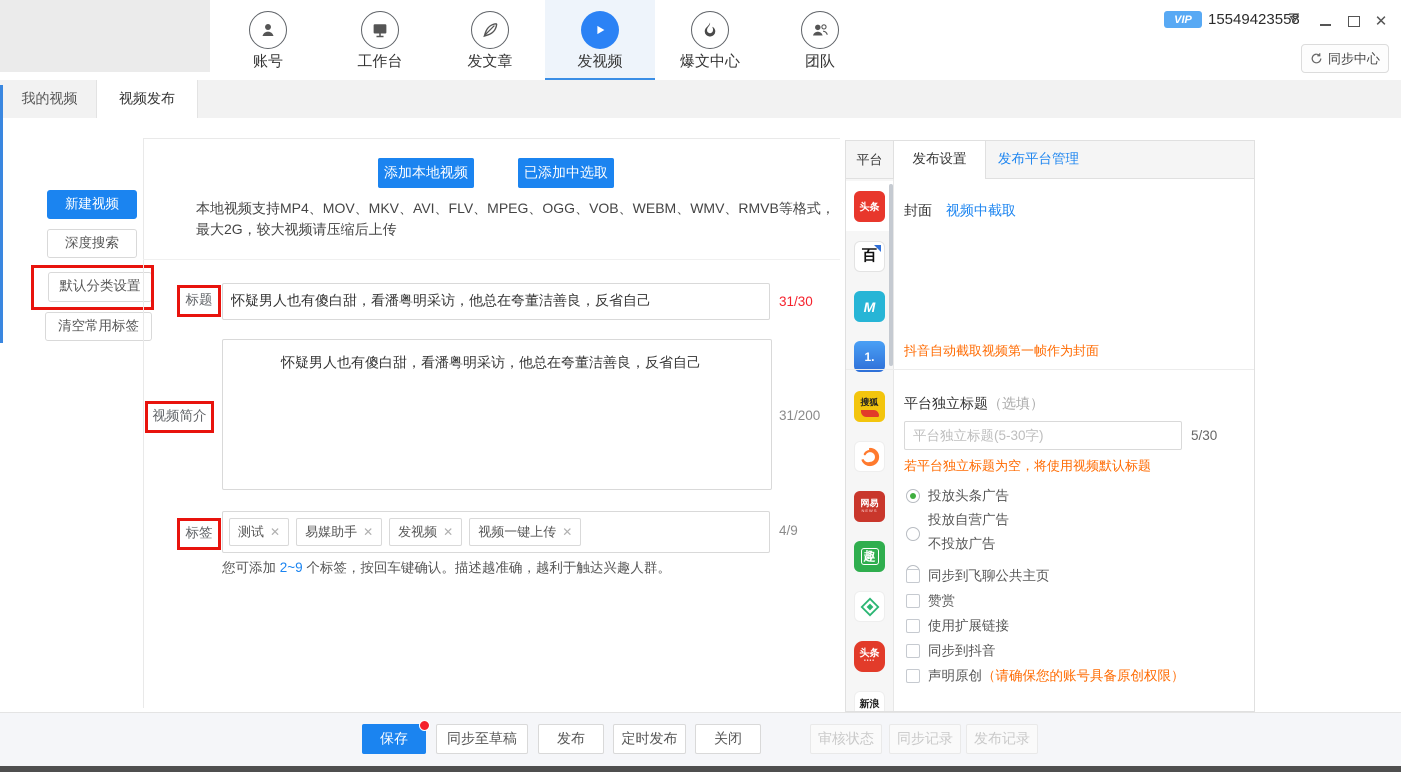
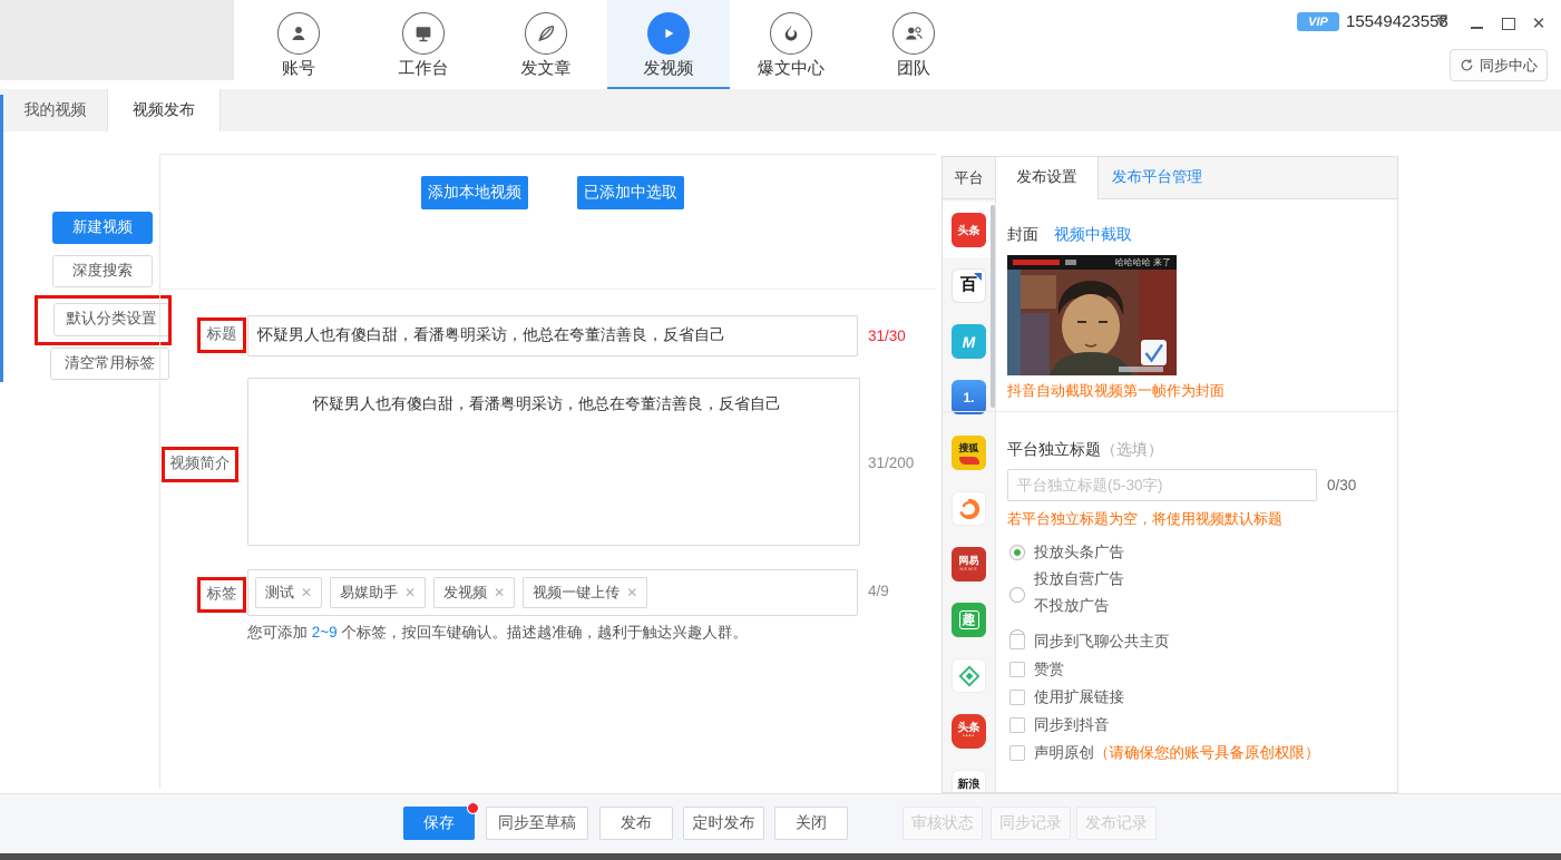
  账号
  工作台
  发文章
  发视频
  爆文中心
  团队
  VIP
  1554942355
  ✕
  同步中心
  我的视频
  视频发布
  新建视频
  深度搜索
  默认分类设置
  清空常用标签
  添加本地视频
  已添加中选取
- 本地视频支持MP4、MOV、MKV、AVI、FLV、MPEG、OGG、VOB、WEBM、WMV、RMVB等格式，最大2G，较大视频请压缩后上传
  标题
  怀疑男人也有傻白甜，看潘粤明采访，他总在夸董洁善良，反省自己
  31/30
  视频简介
  怀疑男人也有傻白甜，看潘粤明采访，他总在夸董洁善良，反省自己
  31/200
  标签
  测试
  ✕
  易媒助手
  ✕
  发视频
  ✕
  视频一键上传
  ✕
  4/9
  您可添加 2~9 个标签，按回车键确认。描述越准确，越利于触达兴趣人群。
  平台
  发布设置
  发布平台管理
  头条
  百
  M
  1.
  搜狐
  网易
  趣
  头条
  新浪
  封面
  视频中截取
+ 哈哈哈哈 来了
  抖音自动截取视频第一帧作为封面
  平台独立标题（选填）
  平台独立标题(5-30字)
- 5/30
+ 0/30
  若平台独立标题为空，将使用视频默认标题
  投放头条广告
  投放自营广告
  不投放广告
  同步到飞聊公共主页
  赞赏
  使用扩展链接
  同步到抖音
  声明原创（请确保您的账号具备原创权限）
  保存
  同步至草稿
  发布
  定时发布
  关闭
  审核状态
  同步记录
  发布记录
